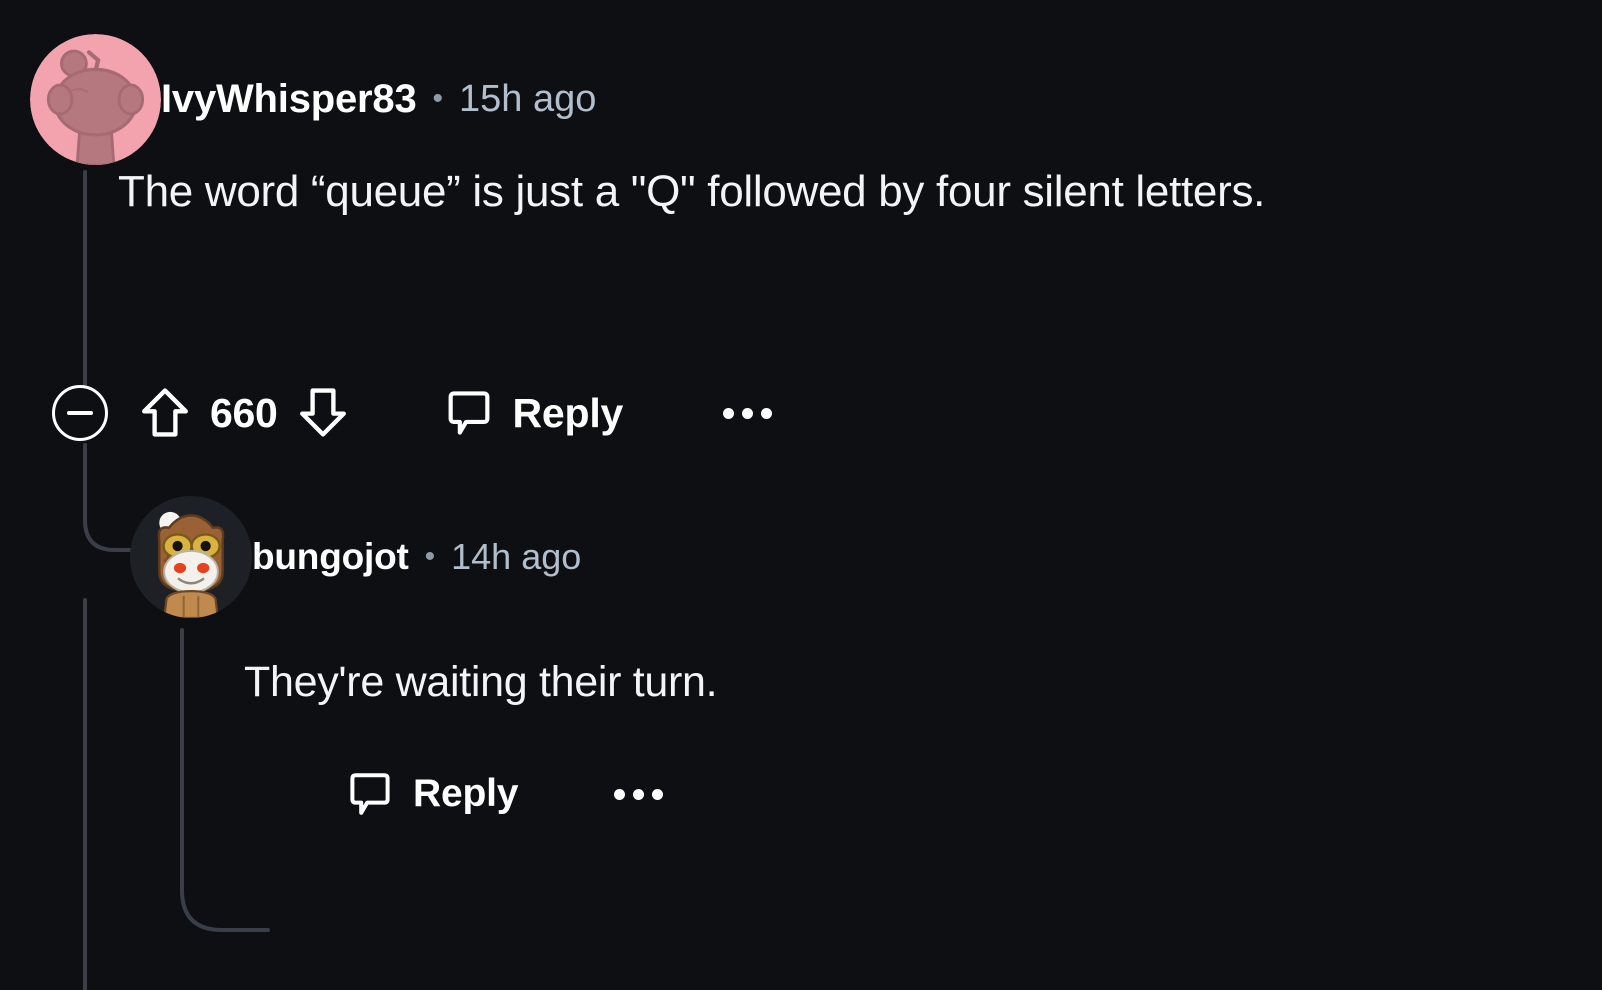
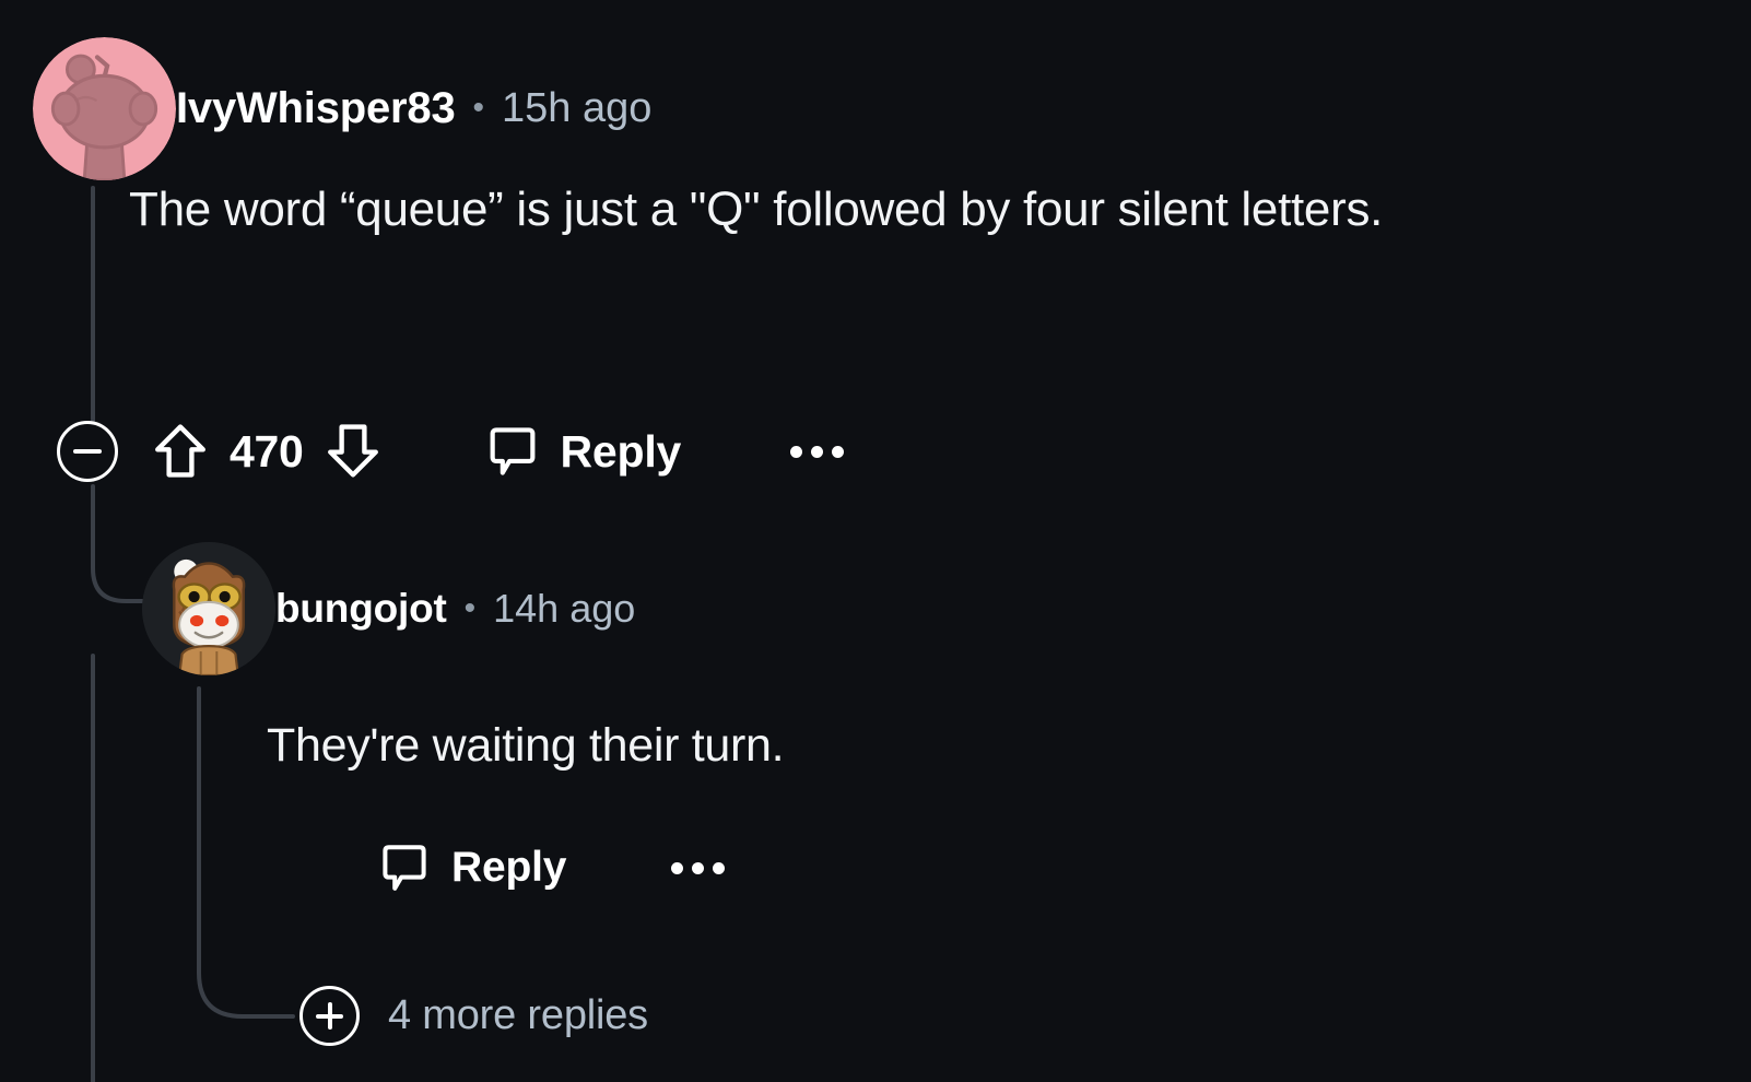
  IvyWhisper83
  •
  15h ago
  The word “queue” is just a "Q" followed by four silent letters.
- 660
+ 470
  Reply
  bungojot
  •
  14h ago
  They're waiting their turn.
  Reply
+ 4 more replies
